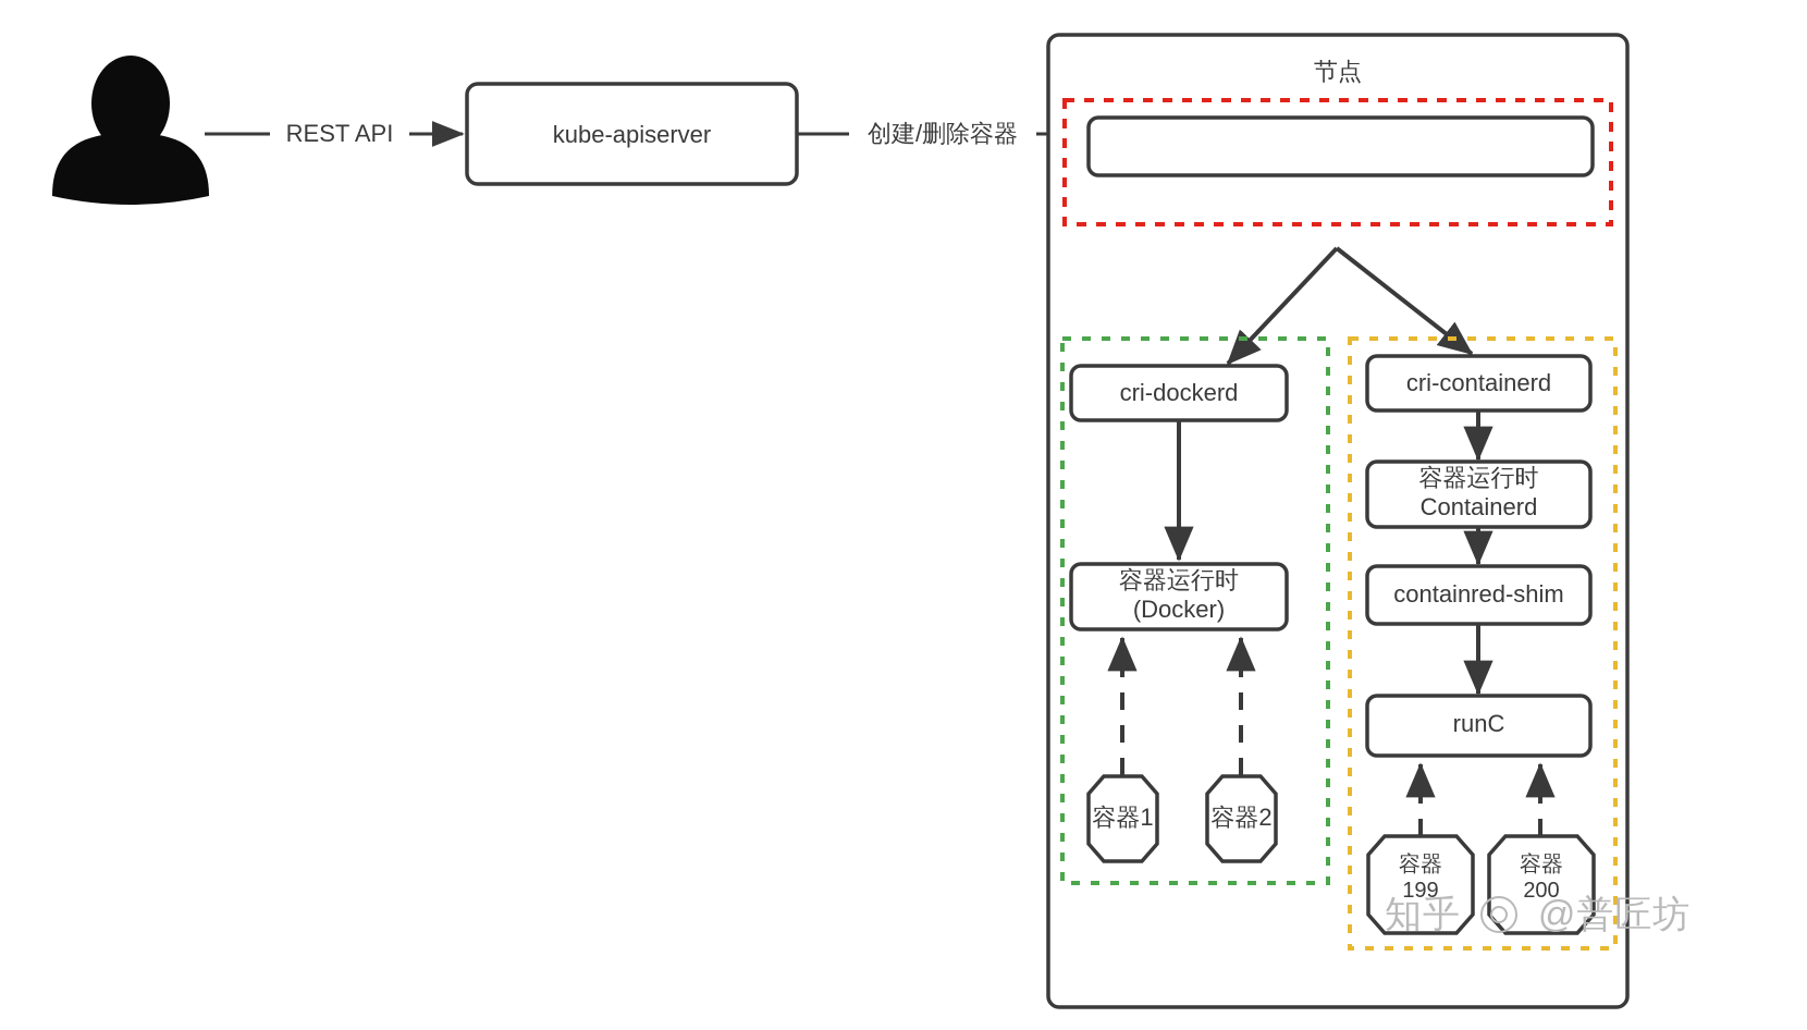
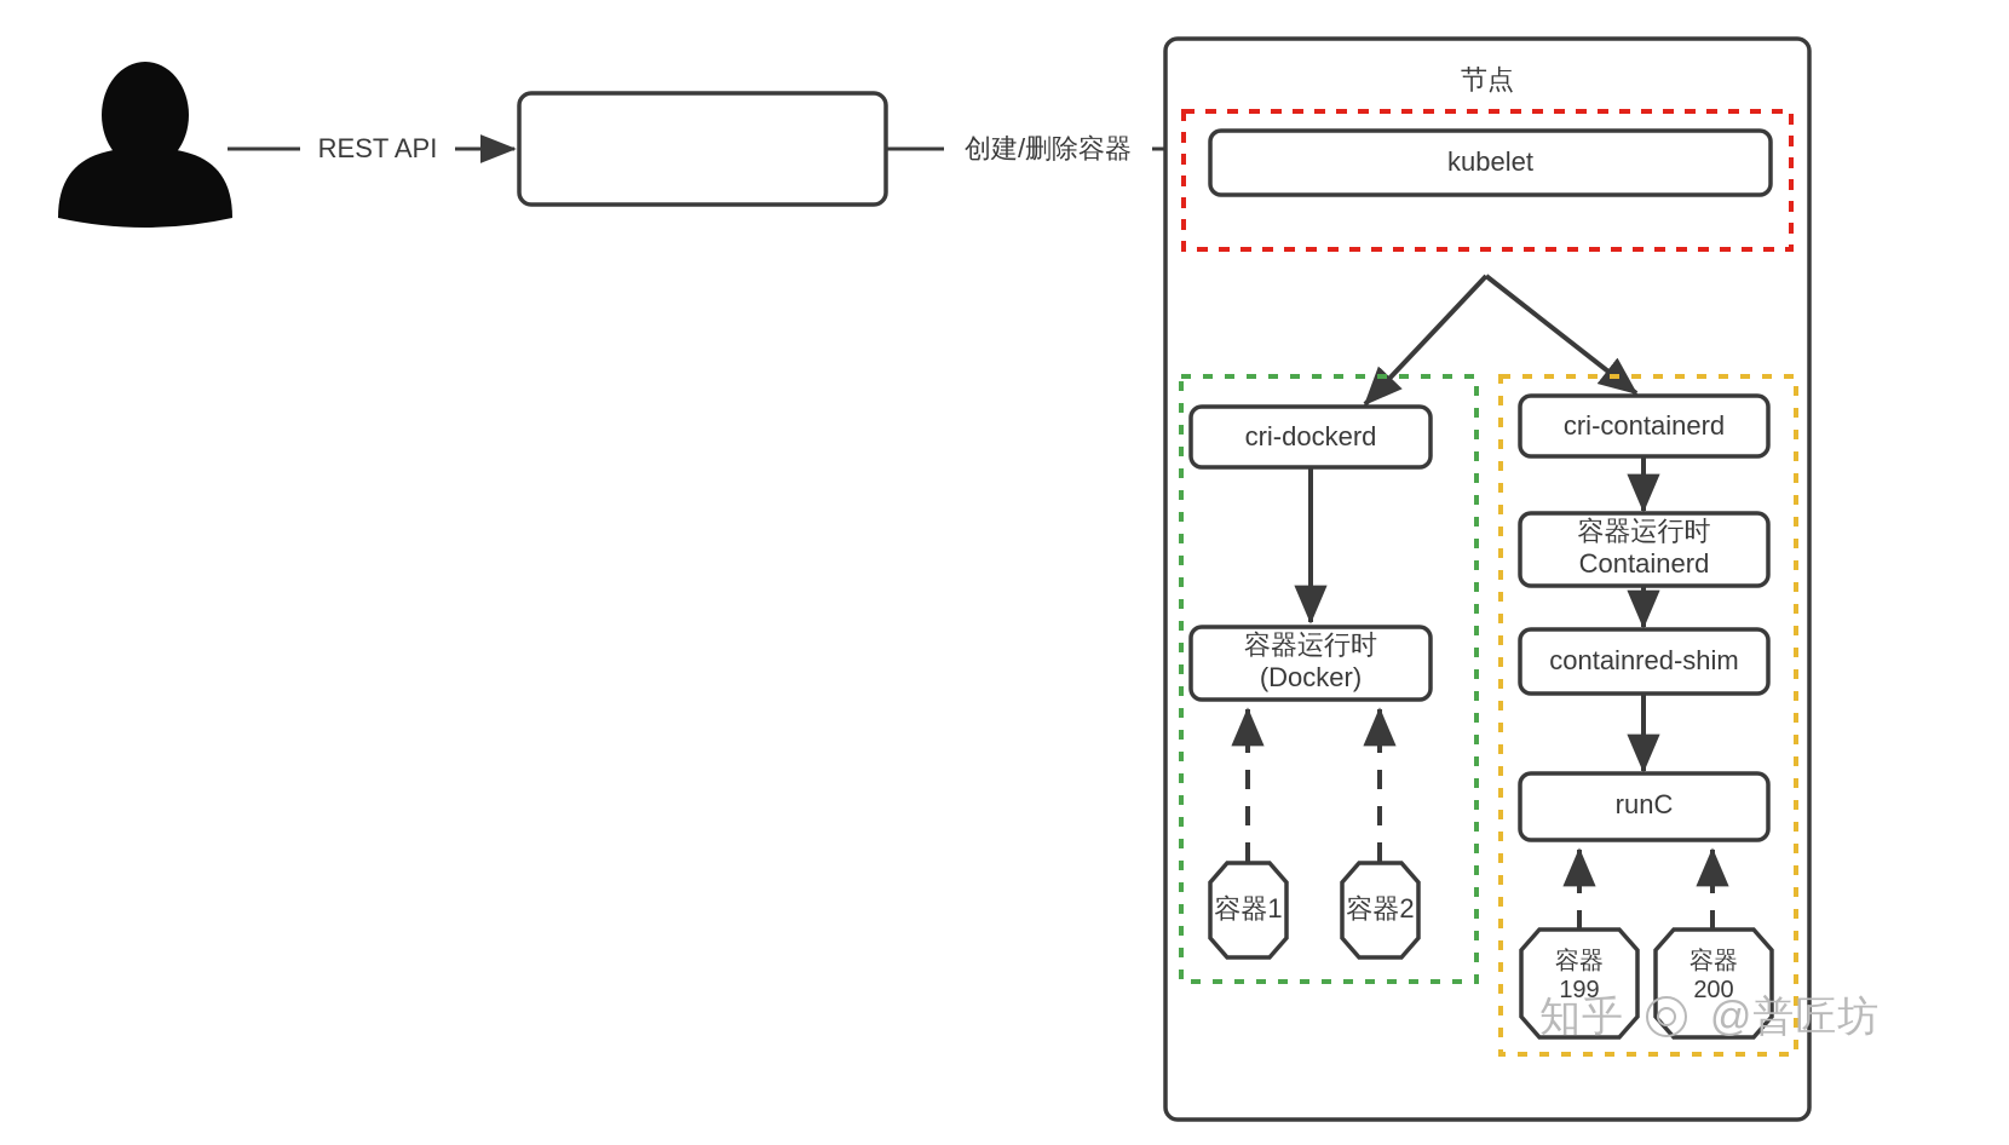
  REST API
  创建/删除容器
- kube-apiserver
  节点
+ kubelet
  cri-dockerd
  容器运行时
  (Docker)
  容器1
  容器2
  cri-containerd
  容器运行时
  Containerd
  containred-shim
  runC
  容器
  199
  容器
  200
  知乎 @普匠坊
